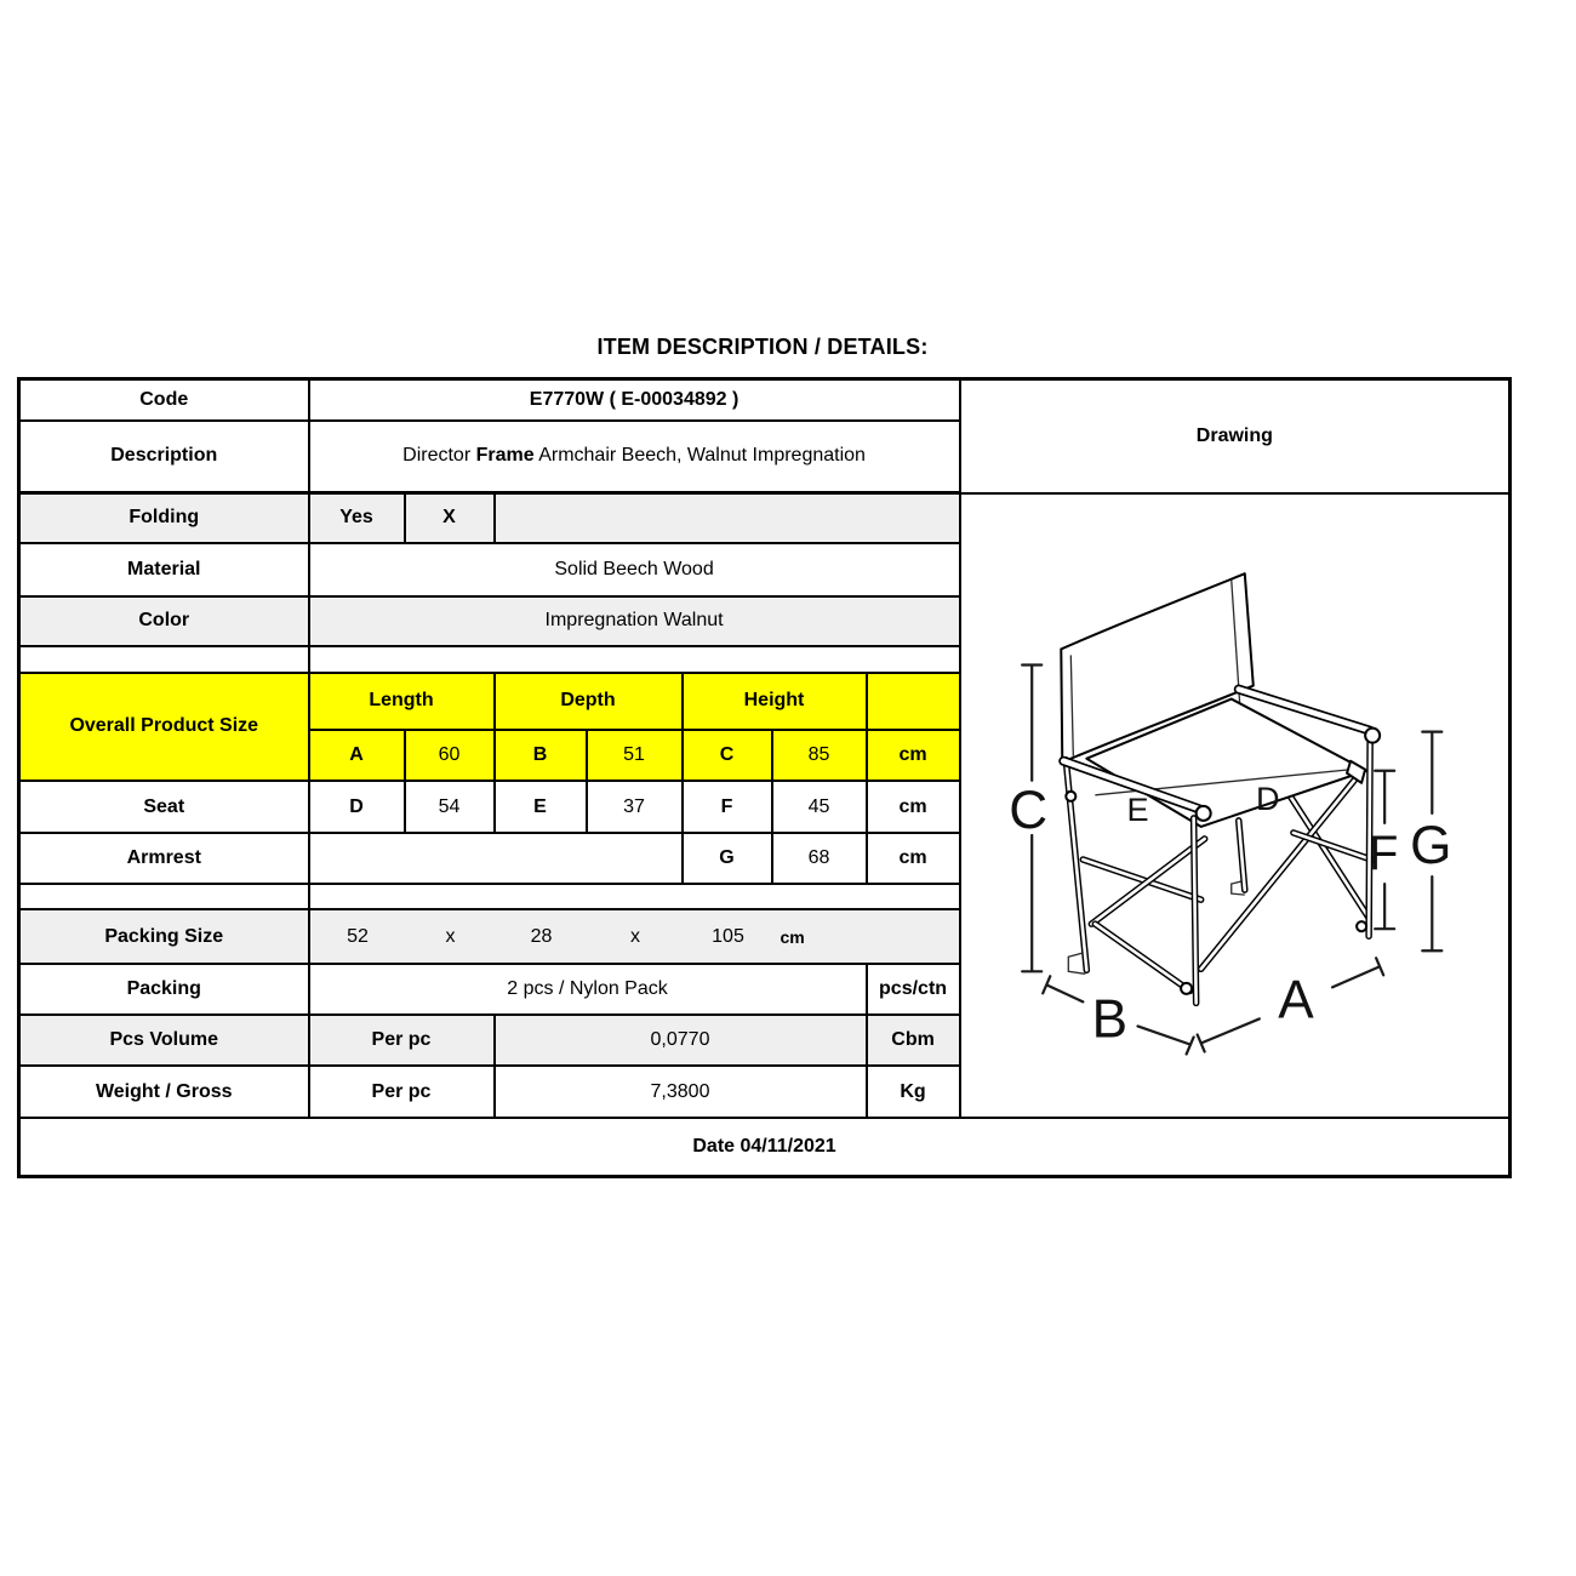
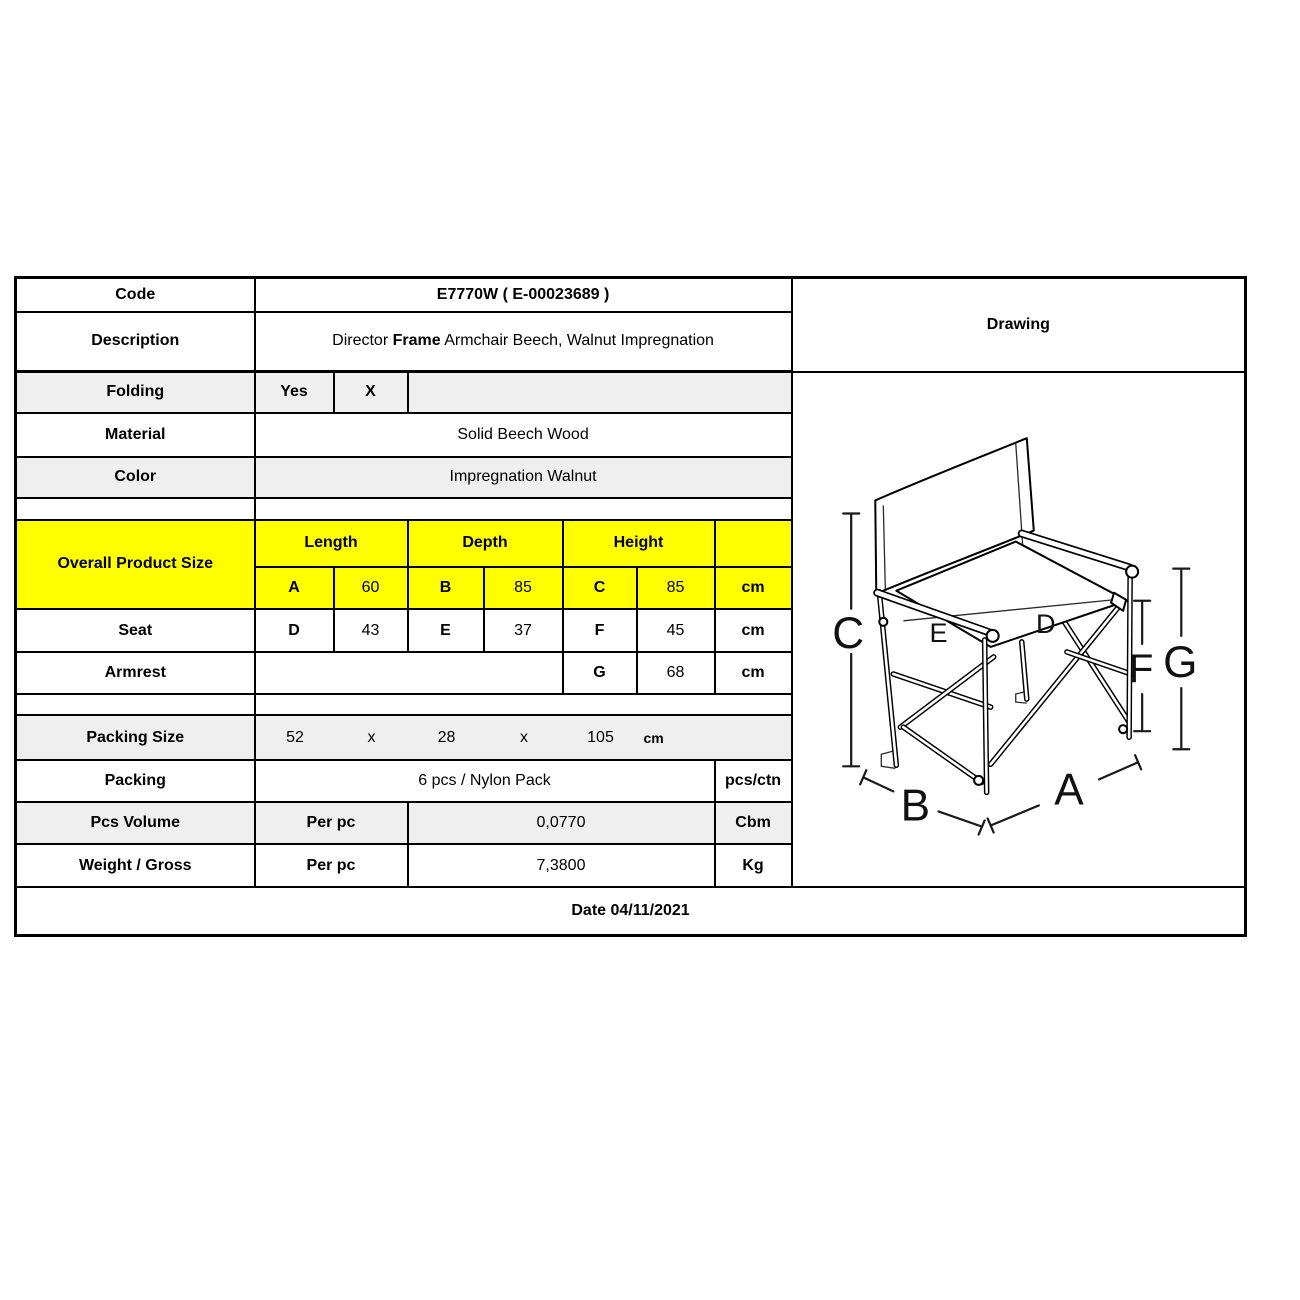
- ITEM DESCRIPTION / DETAILS:
- Code	E7770W ( E-00034892 )	Drawing
+ Code	E7770W ( E-00023689 )	Drawing
  Description	Director Frame Armchair Beech, Walnut Impregnation
  Folding	Yes	X		C G F B A E D
  Material	Solid Beech Wood
  Color	Impregnation Walnut
  Overall Product Size	Length	Depth	Height
- A	60	B	51	C	85	cm
+ A	60	B	85	C	85	cm
- Seat	D	54	E	37	F	45	cm
+ Seat	D	43	E	37	F	45	cm
  Armrest		G	68	cm
  Packing Size	52 x 28 x 105 cm
- Packing	2 pcs / Nylon Pack	pcs/ctn
+ Packing	6 pcs / Nylon Pack	pcs/ctn
  Pcs Volume	Per pc	0,0770	Cbm
  Weight / Gross	Per pc	7,3800	Kg
  Date 04/11/2021
